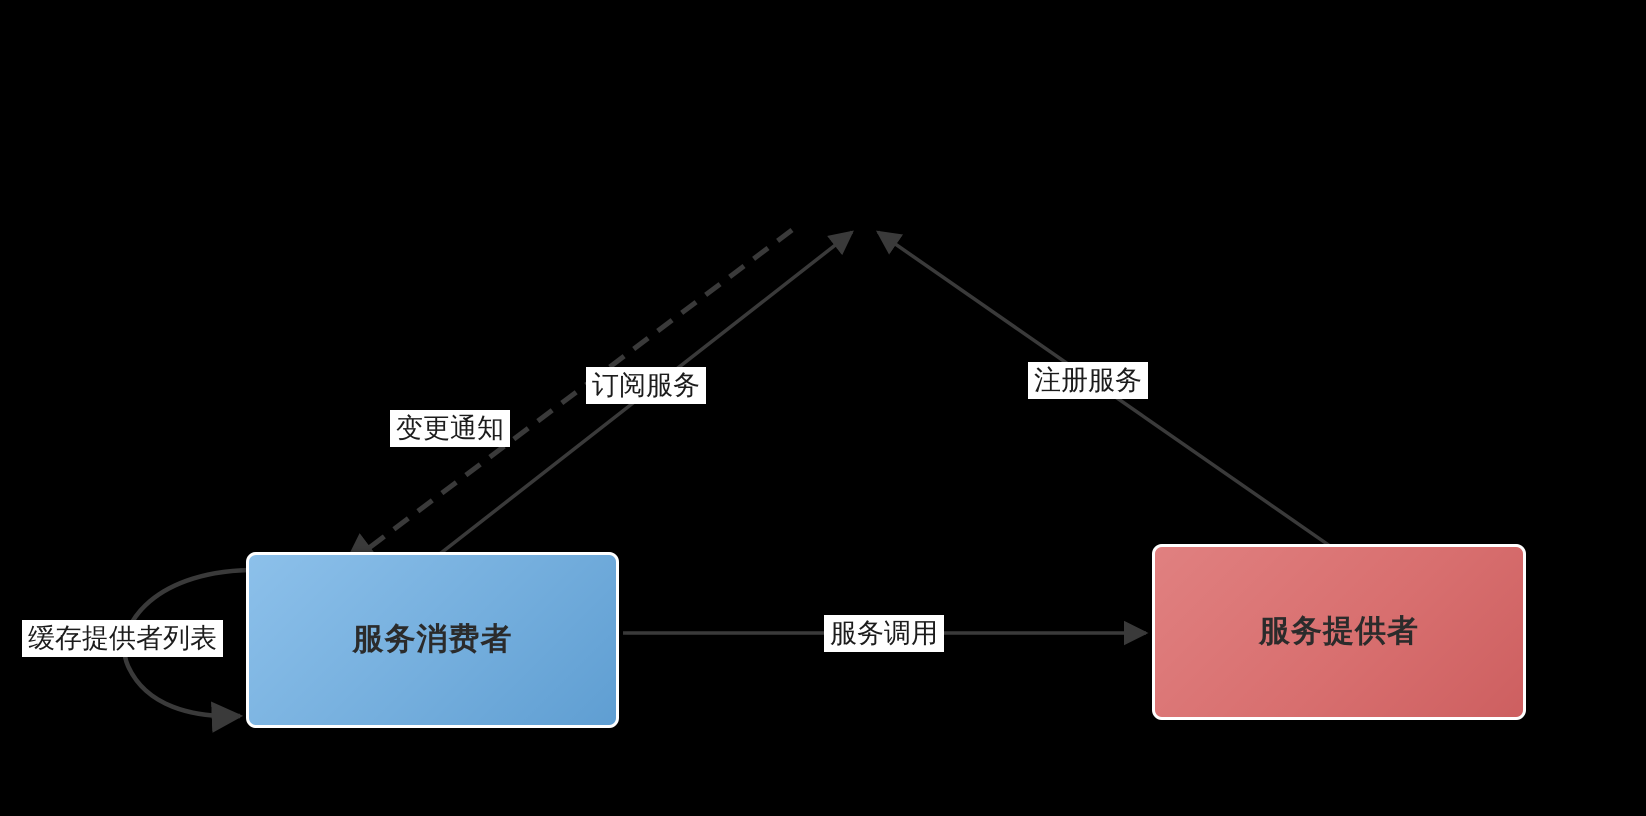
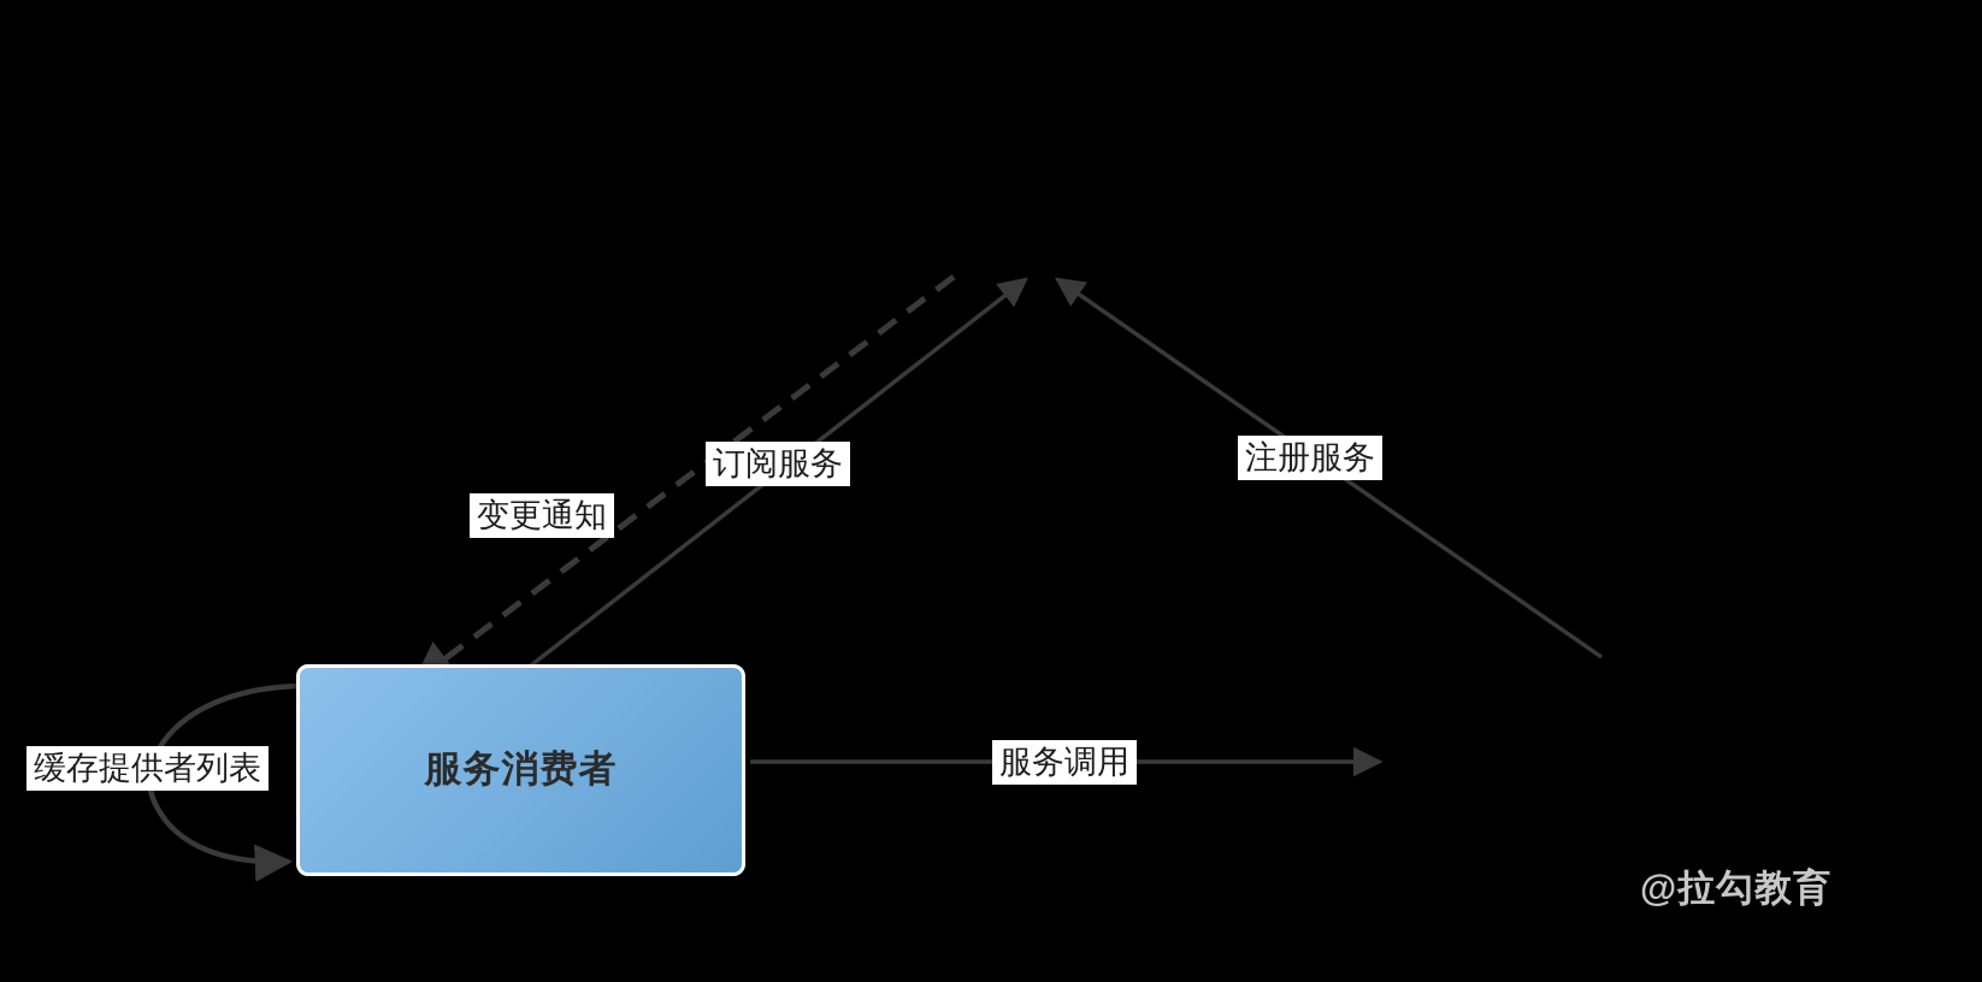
  服务消费者
- 服务提供者
  变更通知
  订阅服务
  注册服务
  服务调用
  缓存提供者列表
+ @拉勾教育
